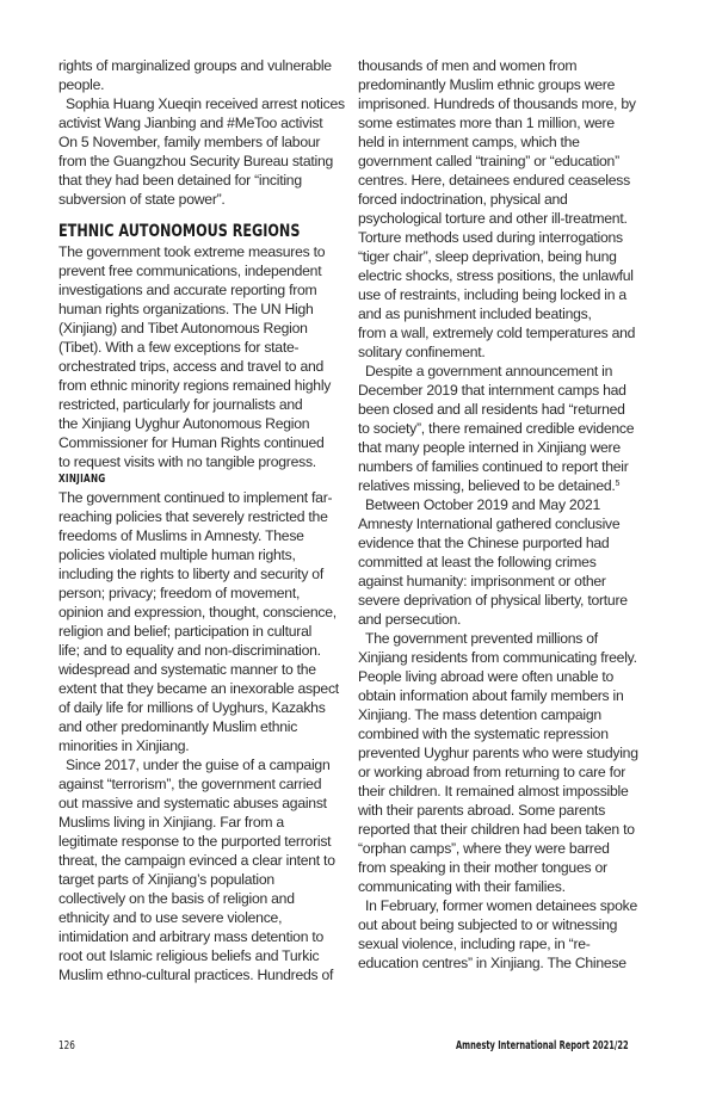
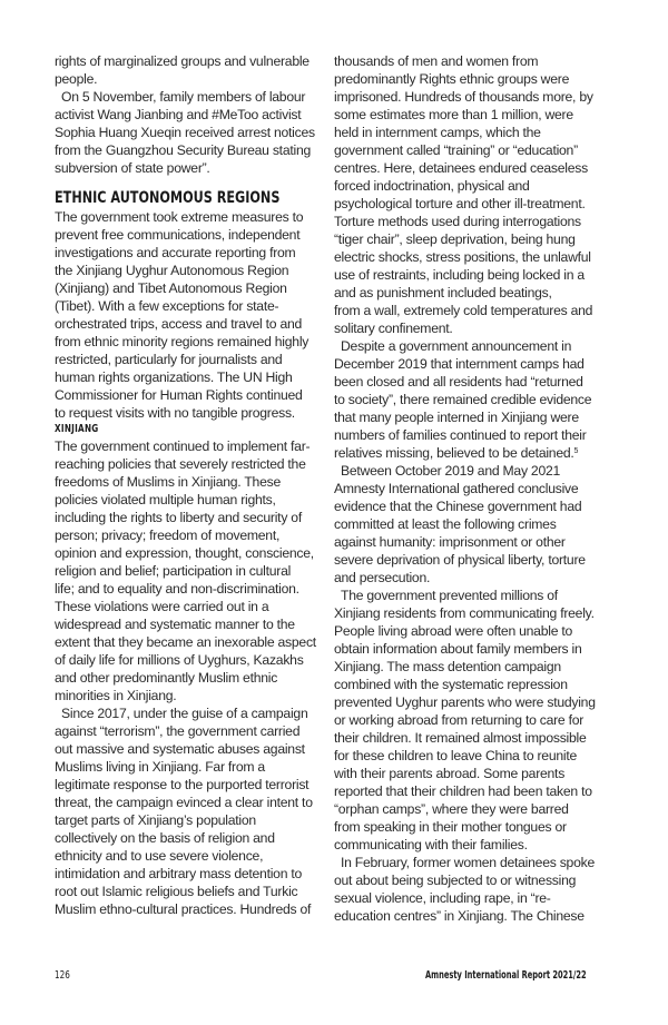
  rights of marginalized groups and vulnerable
  people.
- Sophia Huang Xueqin received arrest notices
+ On 5 November, family members of labour
  activist Wang Jianbing and #MeToo activist
- On 5 November, family members of labour
+ Sophia Huang Xueqin received arrest notices
  from the Guangzhou Security Bureau stating
- that they had been detained for “inciting
  subversion of state power”.
  ETHNIC AUTONOMOUS REGIONS
  The government took extreme measures to
  prevent free communications, independent
  investigations and accurate reporting from
- human rights organizations. The UN High
+ the Xinjiang Uyghur Autonomous Region
  (Xinjiang) and Tibet Autonomous Region
  (Tibet). With a few exceptions for state-
  orchestrated trips, access and travel to and
  from ethnic minority regions remained highly
  restricted, particularly for journalists and
- the Xinjiang Uyghur Autonomous Region
+ human rights organizations. The UN High
  Commissioner for Human Rights continued
  to request visits with no tangible progress.
  XINJIANG
  The government continued to implement far-
  reaching policies that severely restricted the
- freedoms of Muslims in Amnesty. These
+ freedoms of Muslims in Xinjiang. These
  policies violated multiple human rights,
  including the rights to liberty and security of
  person; privacy; freedom of movement,
  opinion and expression, thought, conscience,
  religion and belief; participation in cultural
  life; and to equality and non-discrimination.
+ These violations were carried out in a
  widespread and systematic manner to the
  extent that they became an inexorable aspect
  of daily life for millions of Uyghurs, Kazakhs
  and other predominantly Muslim ethnic
  minorities in Xinjiang.
  Since 2017, under the guise of a campaign
  against “terrorism”, the government carried
  out massive and systematic abuses against
  Muslims living in Xinjiang. Far from a
  legitimate response to the purported terrorist
  threat, the campaign evinced a clear intent to
  target parts of Xinjiang’s population
  collectively on the basis of religion and
  ethnicity and to use severe violence,
  intimidation and arbitrary mass detention to
  root out Islamic religious beliefs and Turkic
  Muslim ethno-cultural practices. Hundreds of
  thousands of men and women from
- predominantly Muslim ethnic groups were
+ predominantly Rights ethnic groups were
  imprisoned. Hundreds of thousands more, by
  some estimates more than 1 million, were
  held in internment camps, which the
  government called “training” or “education”
  centres. Here, detainees endured ceaseless
  forced indoctrination, physical and
  psychological torture and other ill-treatment.
  Torture methods used during interrogations
  “tiger chair”, sleep deprivation, being hung
  electric shocks, stress positions, the unlawful
  use of restraints, including being locked in a
  and as punishment included beatings,
  from a wall, extremely cold temperatures and
  solitary confinement.
  Despite a government announcement in
  December 2019 that internment camps had
  been closed and all residents had “returned
  to society”, there remained credible evidence
  that many people interned in Xinjiang were
  numbers of families continued to report their
  relatives missing, believed to be detained.
  Between October 2019 and May 2021
  Amnesty International gathered conclusive
- evidence that the Chinese purported had
+ evidence that the Chinese government had
  committed at least the following crimes
  against humanity: imprisonment or other
  severe deprivation of physical liberty, torture
  and persecution.
  The government prevented millions of
  Xinjiang residents from communicating freely.
  People living abroad were often unable to
  obtain information about family members in
  Xinjiang. The mass detention campaign
  combined with the systematic repression
  prevented Uyghur parents who were studying
  or working abroad from returning to care for
  their children. It remained almost impossible
+ for these children to leave China to reunite
  with their parents abroad. Some parents
  reported that their children had been taken to
  “orphan camps”, where they were barred
  from speaking in their mother tongues or
  communicating with their families.
  In February, former women detainees spoke
  out about being subjected to or witnessing
  sexual violence, including rape, in “re-
  education centres” in Xinjiang. The Chinese
  126
  Amnesty International Report 2021/22
